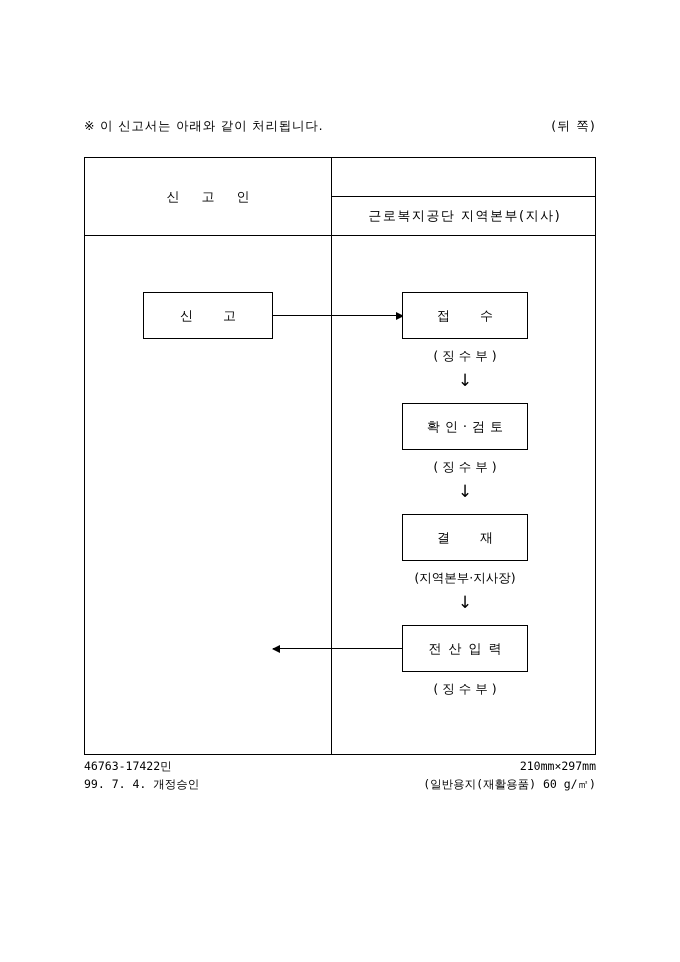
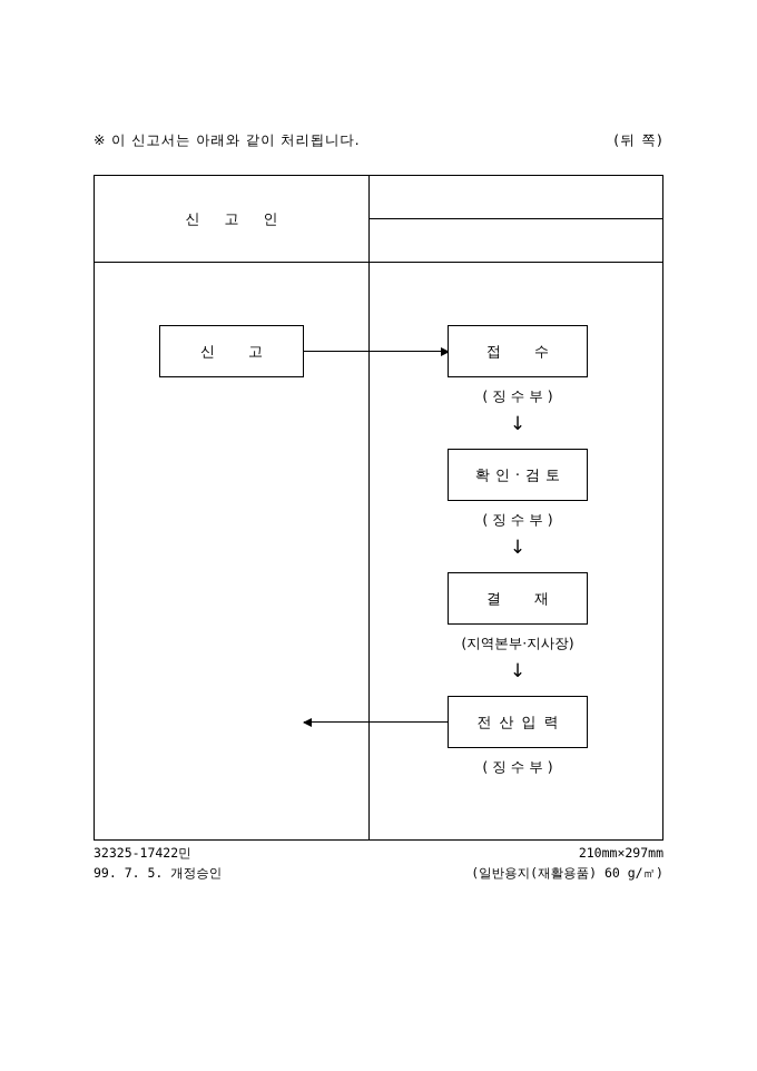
  ※ 이 신고서는 아래와 같이 처리됩니다.
  (뒤 쪽)
  신고인
- 근로복지공단 지역본부(지사)
  신고
  접수
  (징수부)
  ↓
  확인·검토
  (징수부)
  ↓
  결재
  (지역본부·지사장)
  ↓
  전산입력
  (징수부)
- 46763-17422민
+ 32325-17422민
  210mm×297mm
- 99. 7. 4. 개정승인
+ 99. 7. 5. 개정승인
  (일반용지(재활용품) 60 g/㎡)
